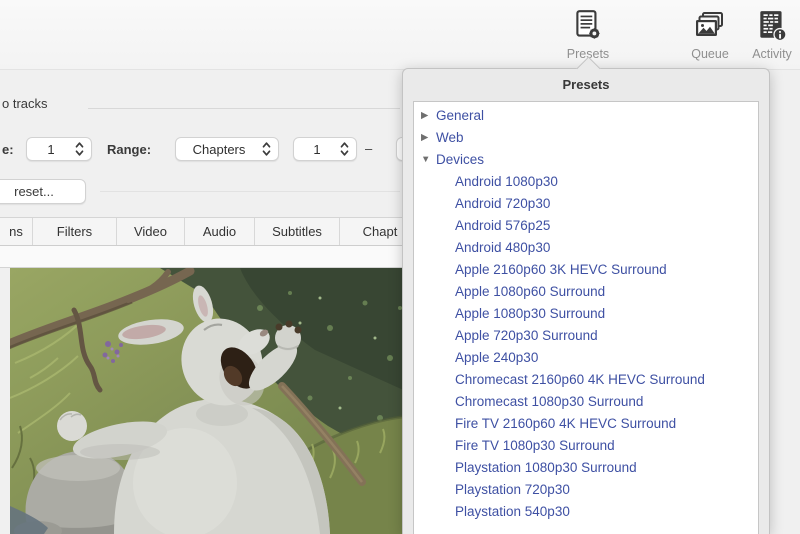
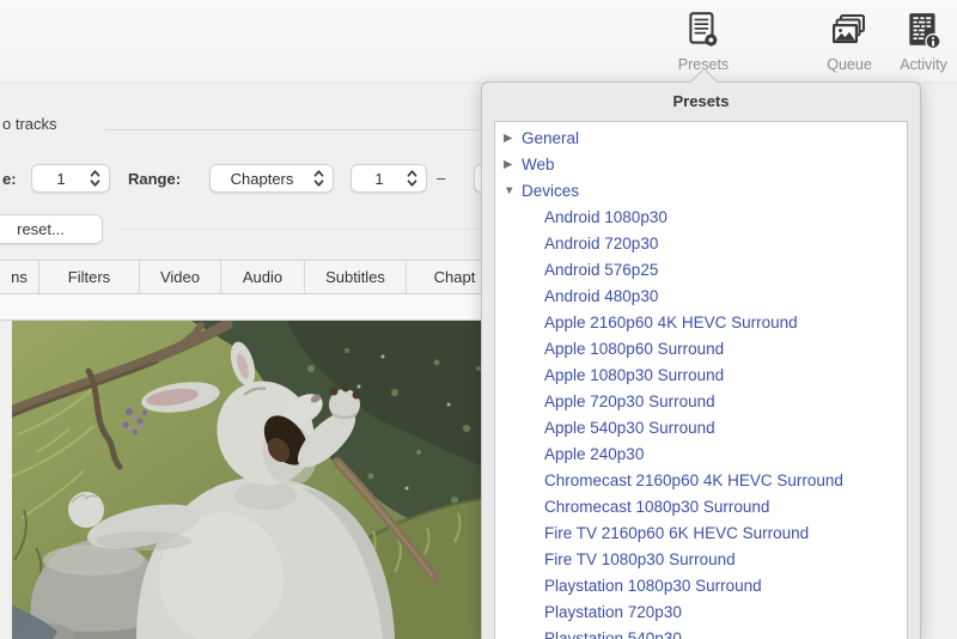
  Presets
  Queue
  Activity
  o tracks
  e:
  1
  Range:
  Chapters
  1
  –
  reset...
  ns
  Filters
  Video
  Audio
  Subtitles
  Chapt
  Presets
  ▶
  General
  ▶
  Web
  ▼
  Devices
  Android 1080p30
  Android 720p30
  Android 576p25
  Android 480p30
- Apple 2160p60 3K HEVC Surround
+ Apple 2160p60 4K HEVC Surround
  Apple 1080p60 Surround
  Apple 1080p30 Surround
  Apple 720p30 Surround
+ Apple 540p30 Surround
  Apple 240p30
  Chromecast 2160p60 4K HEVC Surround
  Chromecast 1080p30 Surround
- Fire TV 2160p60 4K HEVC Surround
+ Fire TV 2160p60 6K HEVC Surround
  Fire TV 1080p30 Surround
  Playstation 1080p30 Surround
  Playstation 720p30
  Playstation 540p30
